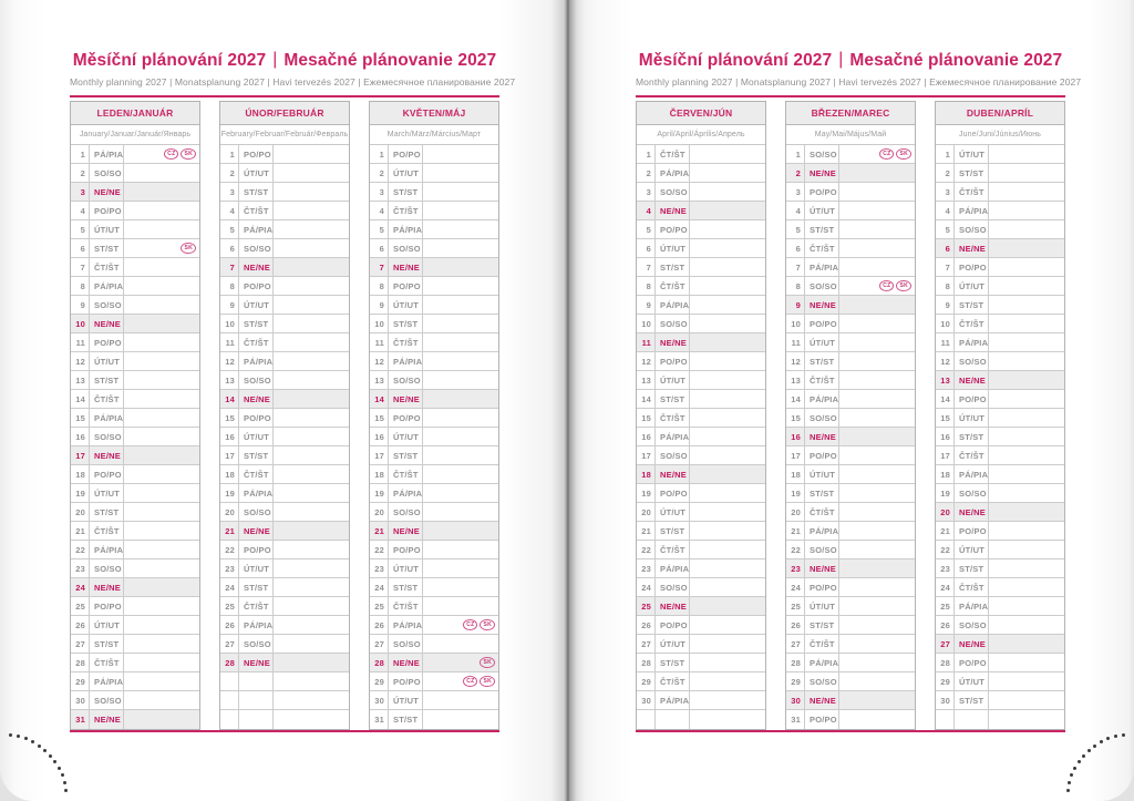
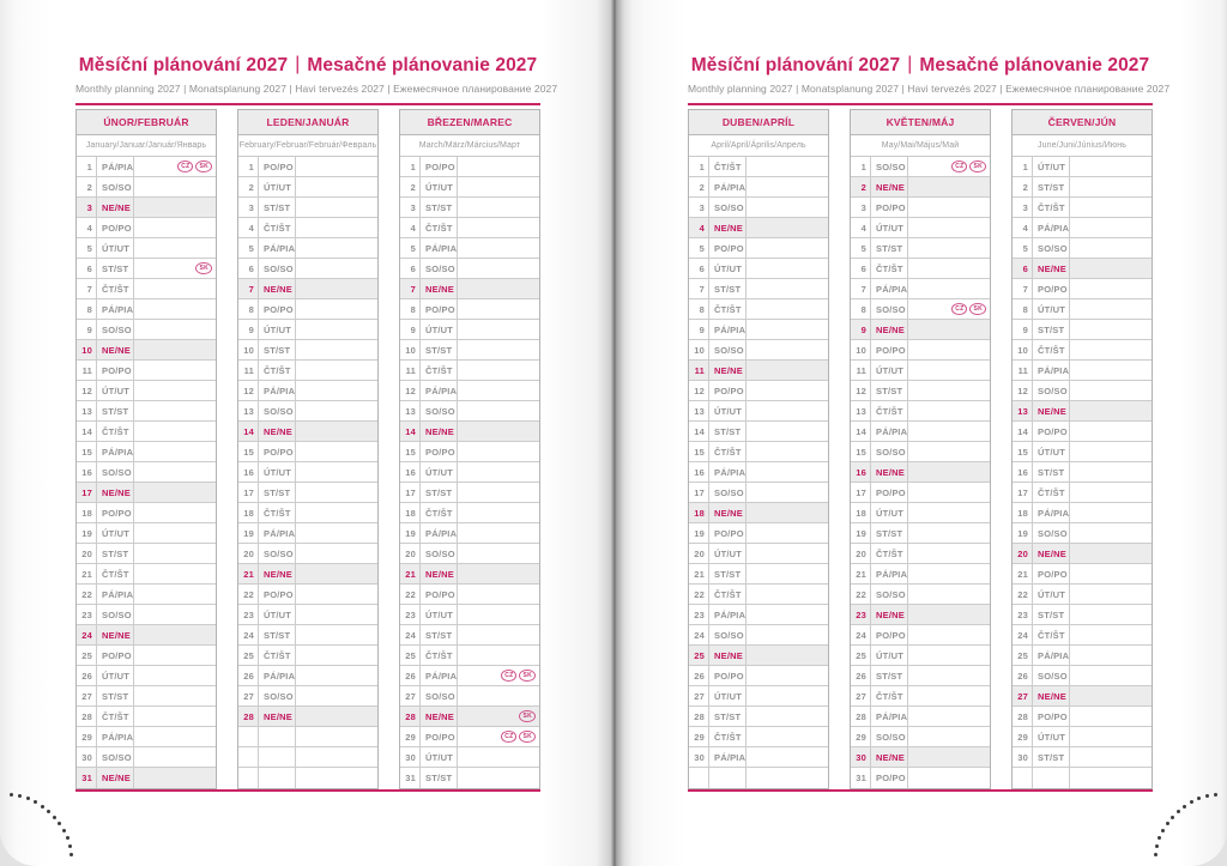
  Měsíční plánování 2027 | Mesačné plánovanie 2027
  Monthly planning 2027 | Monatsplanung 2027 | Havi tervezés 2027 | Ежемесячное планирование 2027
- LEDEN/JANUÁR
+ ÚNOR/FEBRUÁR
  1
  PÁ/PIA
  2
  SO/SO
  3
  NE/NE
  4
  PO/PO
  5
  ÚT/UT
  6
  ST/ST
  7
  ČT/ŠT
  8
  PÁ/PIA
  9
  SO/SO
  10
  NE/NE
  11
  PO/PO
  12
  ÚT/UT
  13
  ST/ST
  14
  ČT/ŠT
  15
  PÁ/PIA
  16
  SO/SO
  17
  NE/NE
  18
  PO/PO
  19
  ÚT/UT
  20
  ST/ST
  21
  ČT/ŠT
  22
  PÁ/PIA
  23
  SO/SO
  24
  NE/NE
  25
  PO/PO
  26
  ÚT/UT
  27
  ST/ST
  28
  ČT/ŠT
  29
  PÁ/PIA
  30
  SO/SO
  31
  NE/NE
- ÚNOR/FEBRUÁR
+ LEDEN/JANUÁR
  1
  PO/PO
  2
  ÚT/UT
  3
  ST/ST
  4
  ČT/ŠT
  5
  PÁ/PIA
  6
  SO/SO
  7
  NE/NE
  8
  PO/PO
  9
  ÚT/UT
  10
  ST/ST
  11
  ČT/ŠT
  12
  PÁ/PIA
  13
  SO/SO
  14
  NE/NE
  15
  PO/PO
  16
  ÚT/UT
  17
  ST/ST
  18
  ČT/ŠT
  19
  PÁ/PIA
  20
  SO/SO
  21
  NE/NE
  22
  PO/PO
  23
  ÚT/UT
  24
  ST/ST
  25
  ČT/ŠT
  26
  PÁ/PIA
  27
  SO/SO
  28
  NE/NE
- KVĚTEN/MÁJ
+ BŘEZEN/MAREC
  1
  PO/PO
  2
  ÚT/UT
  3
  ST/ST
  4
  ČT/ŠT
  5
  PÁ/PIA
  6
  SO/SO
  7
  NE/NE
  8
  PO/PO
  9
  ÚT/UT
  10
  ST/ST
  11
  ČT/ŠT
  12
  PÁ/PIA
  13
  SO/SO
  14
  NE/NE
  15
  PO/PO
  16
  ÚT/UT
  17
  ST/ST
  18
  ČT/ŠT
  19
  PÁ/PIA
  20
  SO/SO
  21
  NE/NE
  22
  PO/PO
  23
  ÚT/UT
  24
  ST/ST
  25
  ČT/ŠT
  26
  PÁ/PIA
  27
  SO/SO
  28
  NE/NE
  29
  PO/PO
  30
  ÚT/UT
  31
  ST/ST
  Měsíční plánování 2027 | Mesačné plánovanie 2027
  Monthly planning 2027 | Monatsplanung 2027 | Havi tervezés 2027 | Ежемесячное планирование 2027
- ČERVEN/JÚN
+ DUBEN/APRÍL
  1
  ČT/ŠT
  2
  PÁ/PIA
  3
  SO/SO
  4
  NE/NE
  5
  PO/PO
  6
  ÚT/UT
  7
  ST/ST
  8
  ČT/ŠT
  9
  PÁ/PIA
  10
  SO/SO
  11
  NE/NE
  12
  PO/PO
  13
  ÚT/UT
  14
  ST/ST
  15
  ČT/ŠT
  16
  PÁ/PIA
  17
  SO/SO
  18
  NE/NE
  19
  PO/PO
  20
  ÚT/UT
  21
  ST/ST
  22
  ČT/ŠT
  23
  PÁ/PIA
  24
  SO/SO
  25
  NE/NE
  26
  PO/PO
  27
  ÚT/UT
  28
  ST/ST
  29
  ČT/ŠT
  30
  PÁ/PIA
- BŘEZEN/MAREC
+ KVĚTEN/MÁJ
  1
  SO/SO
  2
  NE/NE
  3
  PO/PO
  4
  ÚT/UT
  5
  ST/ST
  6
  ČT/ŠT
  7
  PÁ/PIA
  8
  SO/SO
  9
  NE/NE
  10
  PO/PO
  11
  ÚT/UT
  12
  ST/ST
  13
  ČT/ŠT
  14
  PÁ/PIA
  15
  SO/SO
  16
  NE/NE
  17
  PO/PO
  18
  ÚT/UT
  19
  ST/ST
  20
  ČT/ŠT
  21
  PÁ/PIA
  22
  SO/SO
  23
  NE/NE
  24
  PO/PO
  25
  ÚT/UT
  26
  ST/ST
  27
  ČT/ŠT
  28
  PÁ/PIA
  29
  SO/SO
  30
  NE/NE
  31
  PO/PO
- DUBEN/APRÍL
+ ČERVEN/JÚN
  1
  ÚT/UT
  2
  ST/ST
  3
  ČT/ŠT
  4
  PÁ/PIA
  5
  SO/SO
  6
  NE/NE
  7
  PO/PO
  8
  ÚT/UT
  9
  ST/ST
  10
  ČT/ŠT
  11
  PÁ/PIA
  12
  SO/SO
  13
  NE/NE
  14
  PO/PO
  15
  ÚT/UT
  16
  ST/ST
  17
  ČT/ŠT
  18
  PÁ/PIA
  19
  SO/SO
  20
  NE/NE
  21
  PO/PO
  22
  ÚT/UT
  23
  ST/ST
  24
  ČT/ŠT
  25
  PÁ/PIA
  26
  SO/SO
  27
  NE/NE
  28
  PO/PO
  29
  ÚT/UT
  30
  ST/ST
